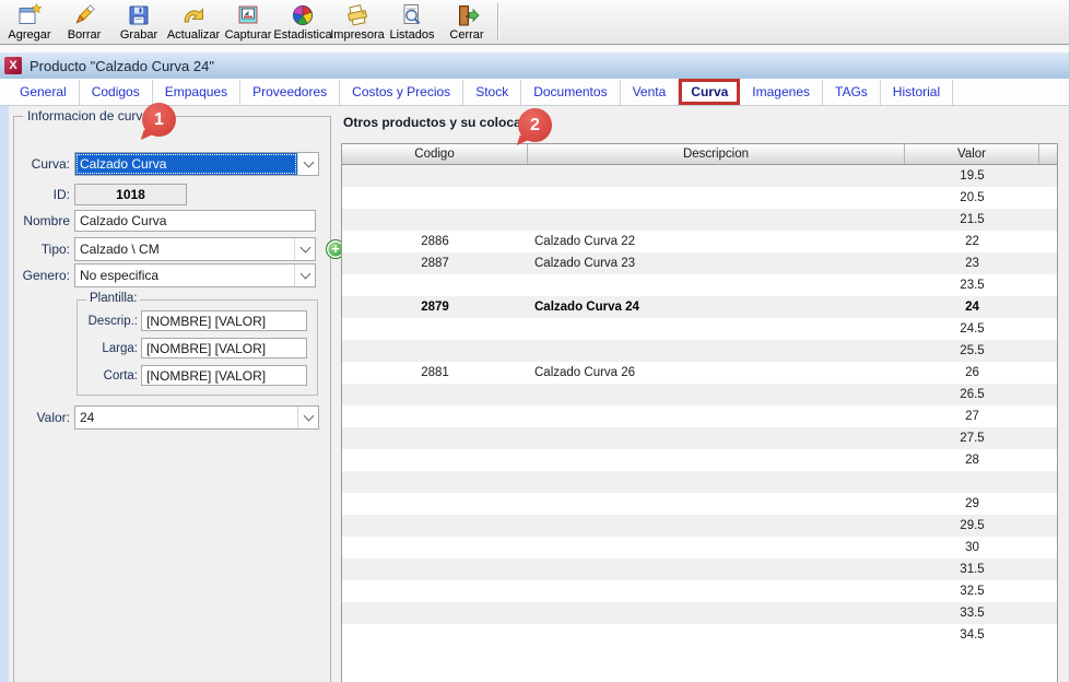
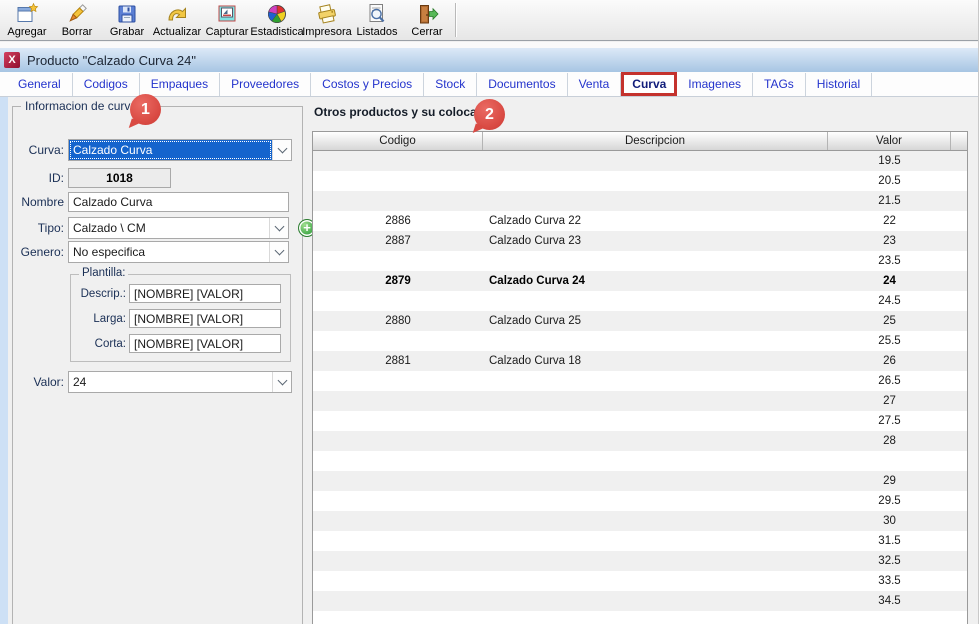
  Agregar
  Borrar
  Grabar
  Actualizar
  Capturar
  Estadistica
  Impresora
  Listados
  Cerrar
  X
  Producto "Calzado Curva 24"
  General
  Codigos
  Empaques
  Proveedores
  Costos y Precios
  Stock
  Documentos
  Venta
  Curva
  Imagenes
  TAGs
  Historial
  Informacion de curv
  Curva:
  Calzado Curva
  ID:
  1018
  Nombre
  Calzado Curva
  Tipo:
  Calzado \ CM
  +
  Genero:
  No especifica
  Plantilla:
  Descrip.:
  [NOMBRE] [VALOR]
  Larga:
  [NOMBRE] [VALOR]
  Corta:
  [NOMBRE] [VALOR]
  Valor:
  24
  Otros productos y su coloc
  Codigo
  Descripcion
  Valor
  19.5
  20.5
  21.5
  2886
  Calzado Curva 22
  22
  2887
  Calzado Curva 23
  23
  23.5
  2879
  Calzado Curva 24
  24
  24.5
+ 2880
+ Calzado Curva 25
+ 25
  25.5
  2881
- Calzado Curva 26
+ Calzado Curva 18
  26
  26.5
  27
  27.5
  28
  29
  29.5
  30
  31.5
  32.5
  33.5
  34.5
  1
  2
